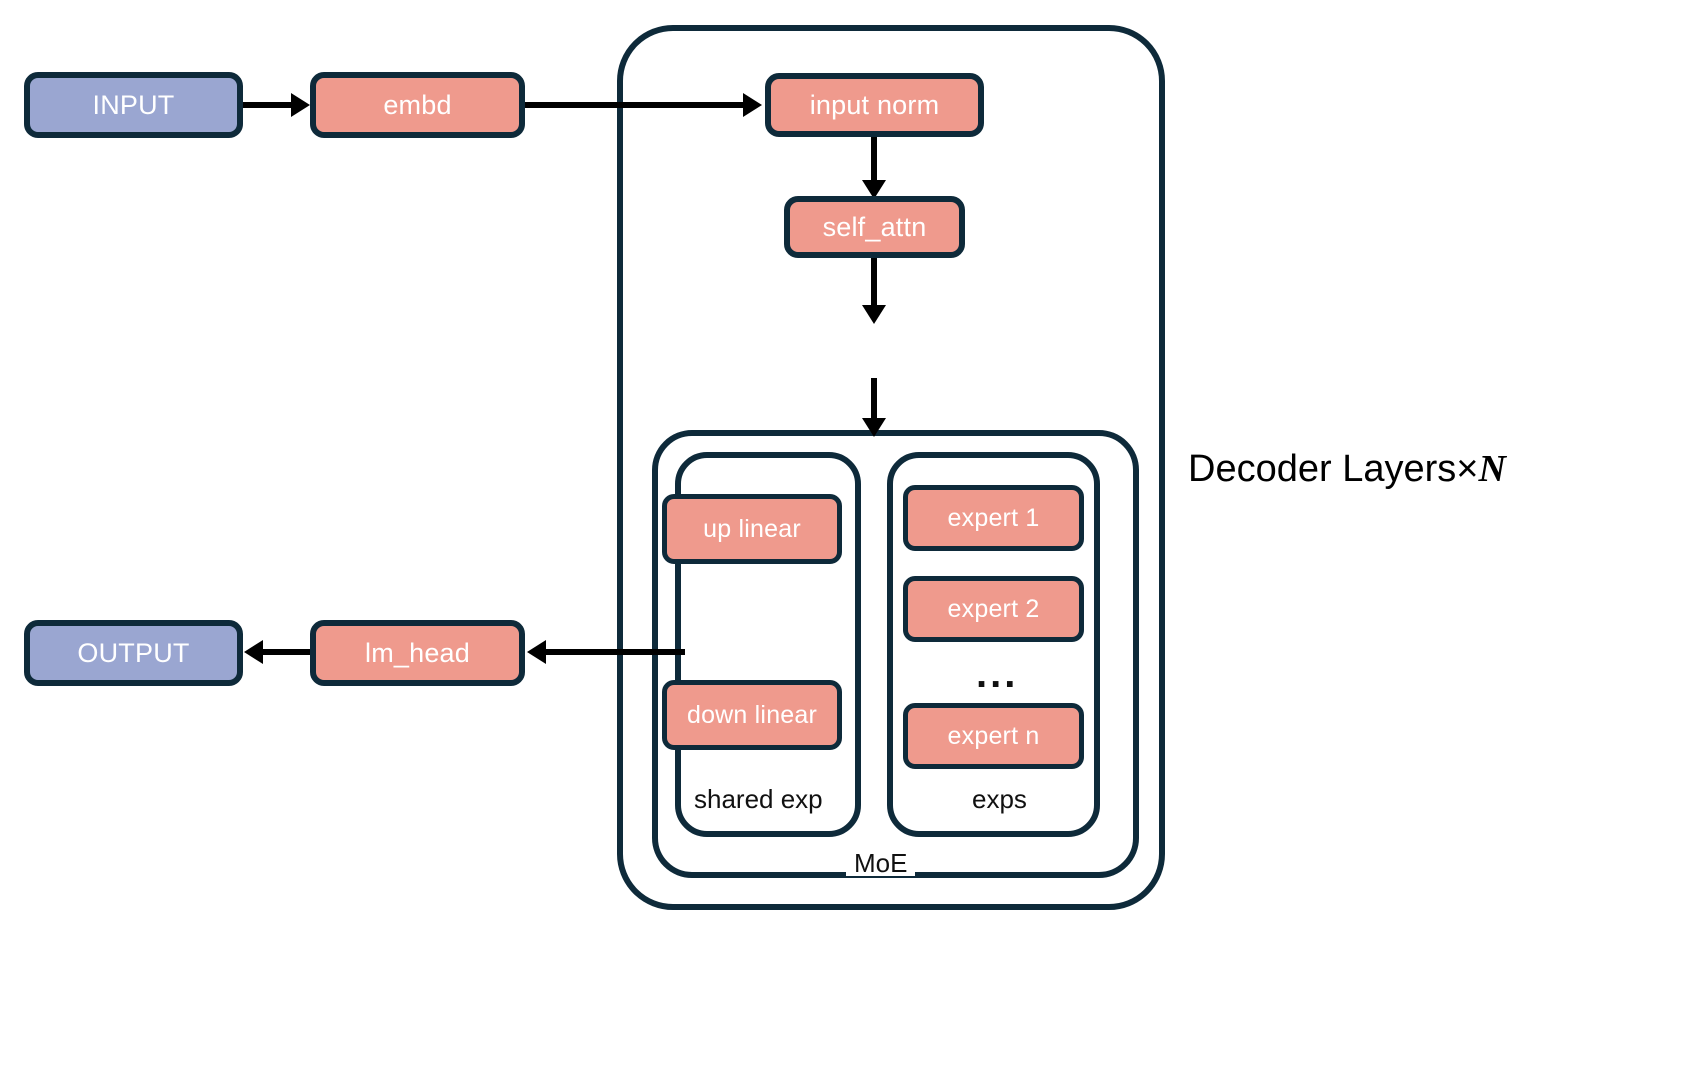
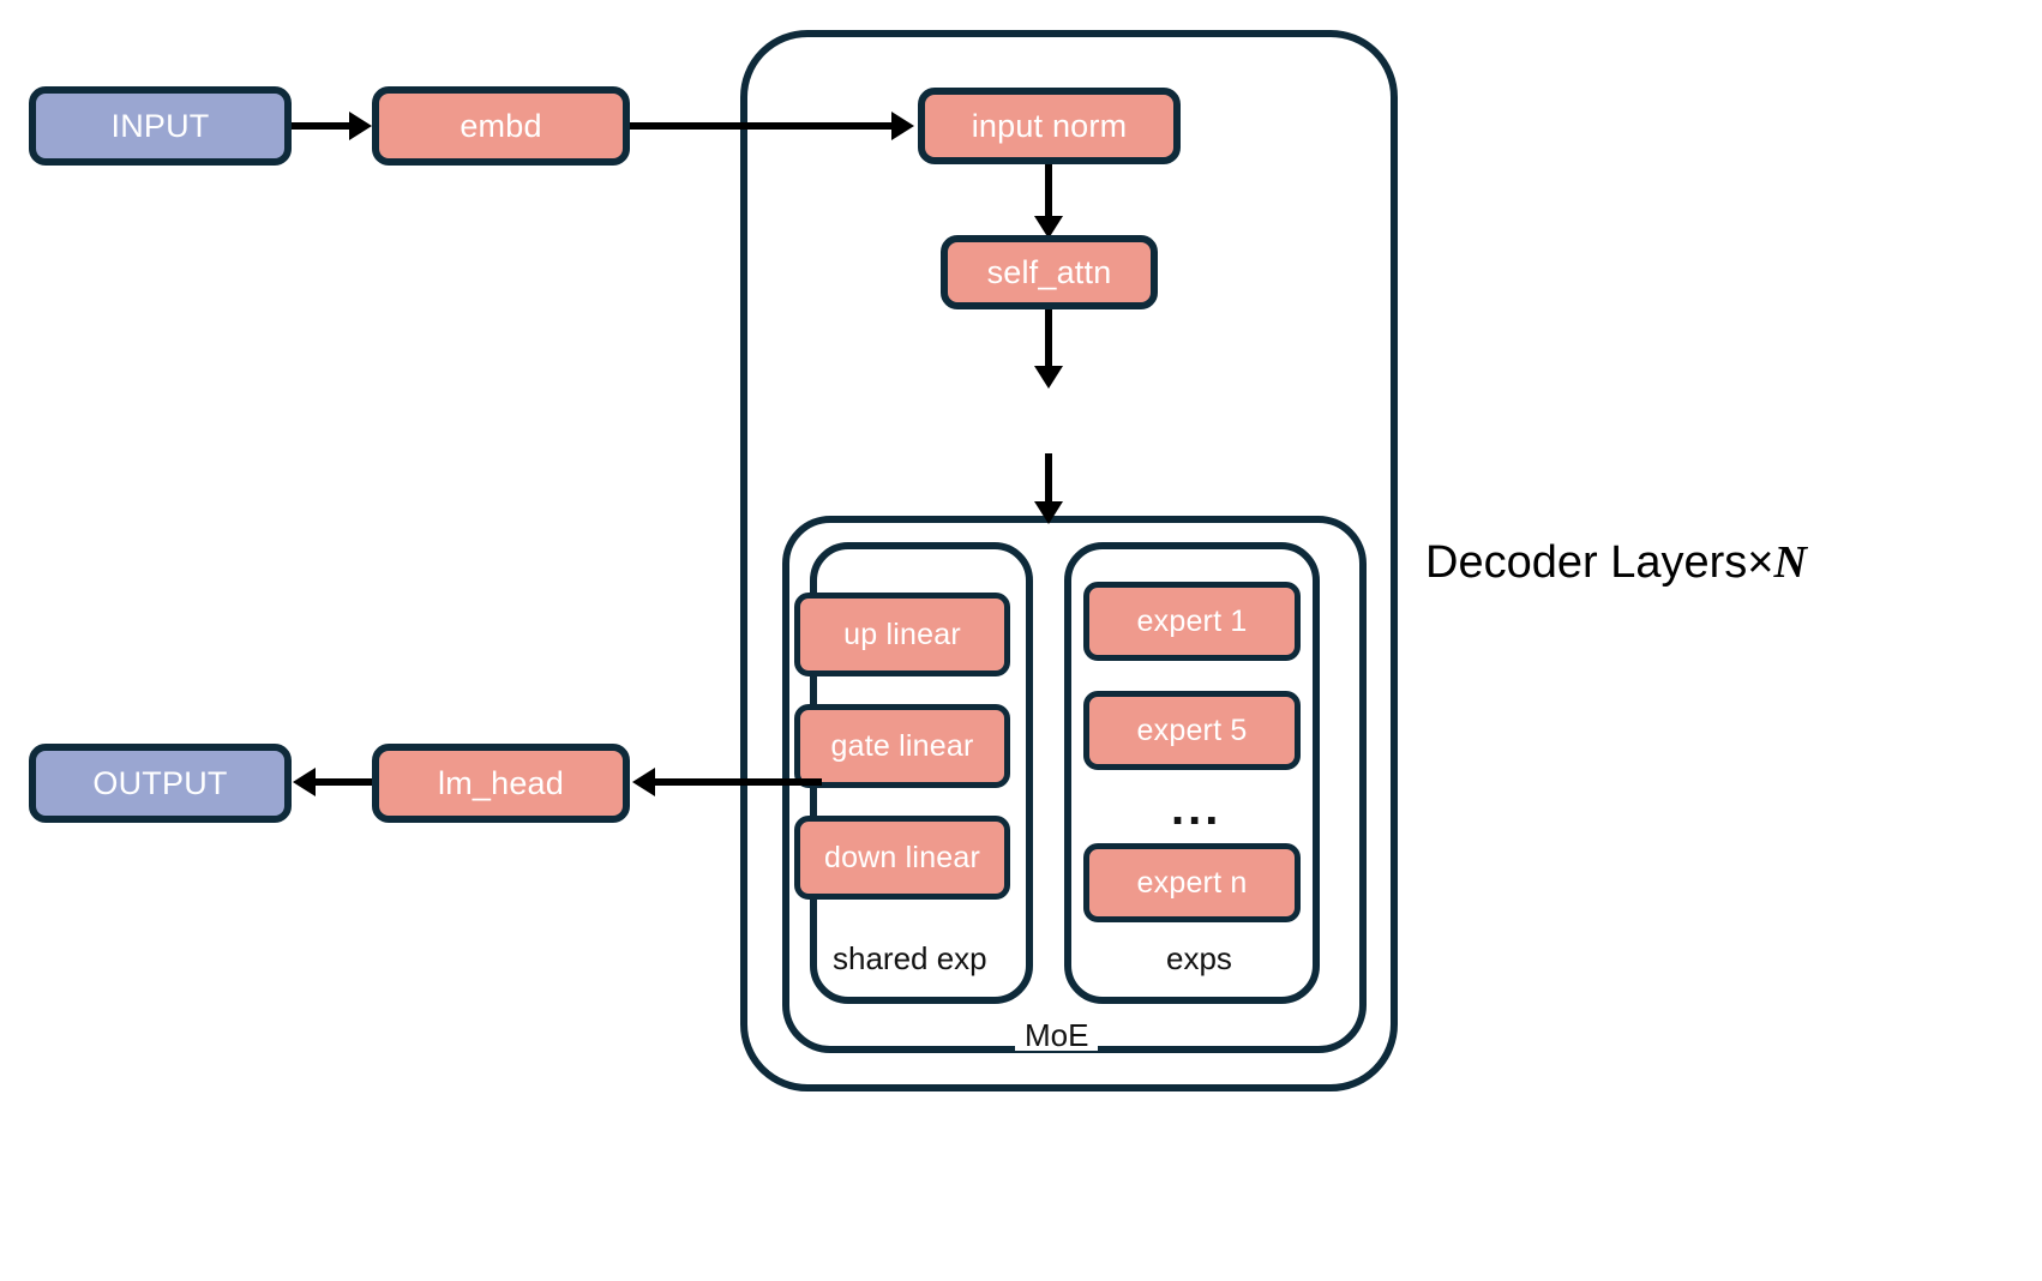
  INPUT
  embd
  input norm
  self_attn
  up linear
+ gate linear
  down linear
  shared exp
  expert 1
- expert 2
+ expert 5
  ...
  expert n
  exps
  MoE
  lm_head
  OUTPUT
  Decoder Layers×N
